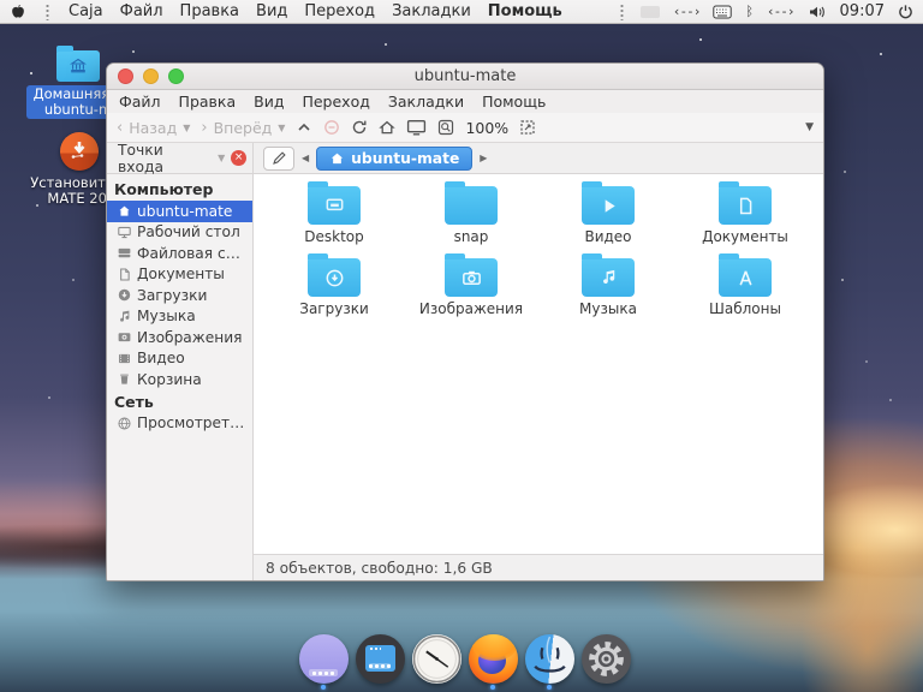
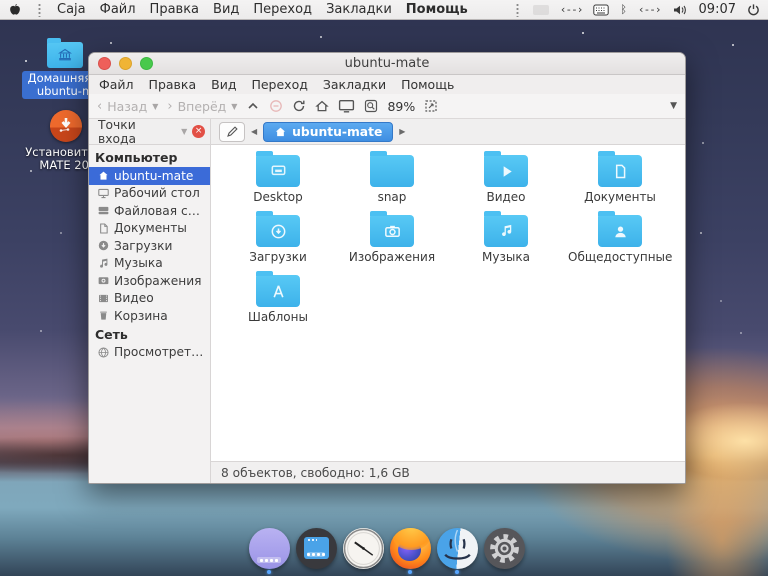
  Caja
  Файл
  Правка
  Вид
  Переход
  Закладки
  Помощь
  ‹--›
  ᛒ
  ‹--›
  09:07
  Домашня
  ubuntu-
  Установит
  MATE 20
  ubuntu-mate
  Файл
  Правка
  Вид
  Переход
  Закладки
  Помощь
  ‹
  Назад
  ▼
  ›
  Вперёд
  ▼
- 100%
+ 89%
  ▼
  Точки входа
  ▼
  ×
  ◀
  ubuntu-mate
  ▶
  Компьютер
  ubuntu-mate
  Рабочий стол
  Файловая сист
  Документы
  Загрузки
  Музыка
  Изображения
  Видео
  Корзина
  Сеть
  Просмотреть с
  Desktop
  snap
  Видео
  Документы
  Загрузки
  Изображения
  Музыка
+ Общедоступные
  Шаблоны
  8 объектов, свободно: 1,6 GB
